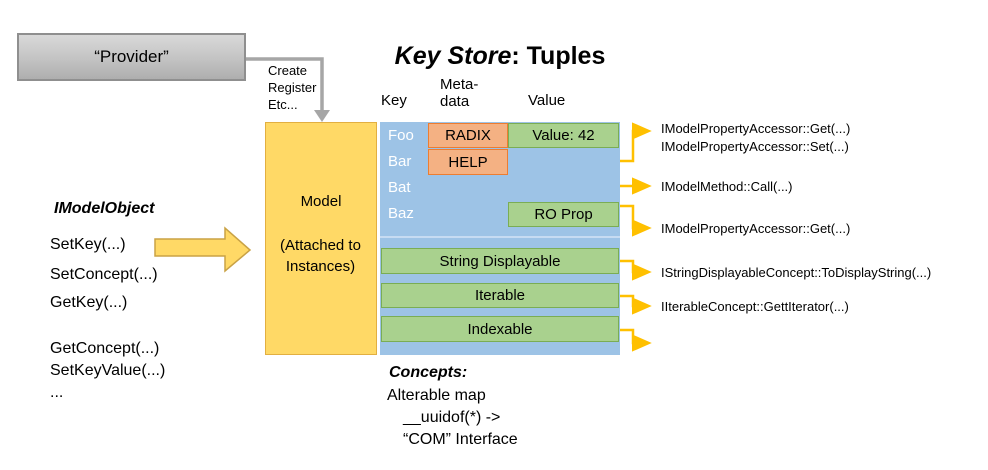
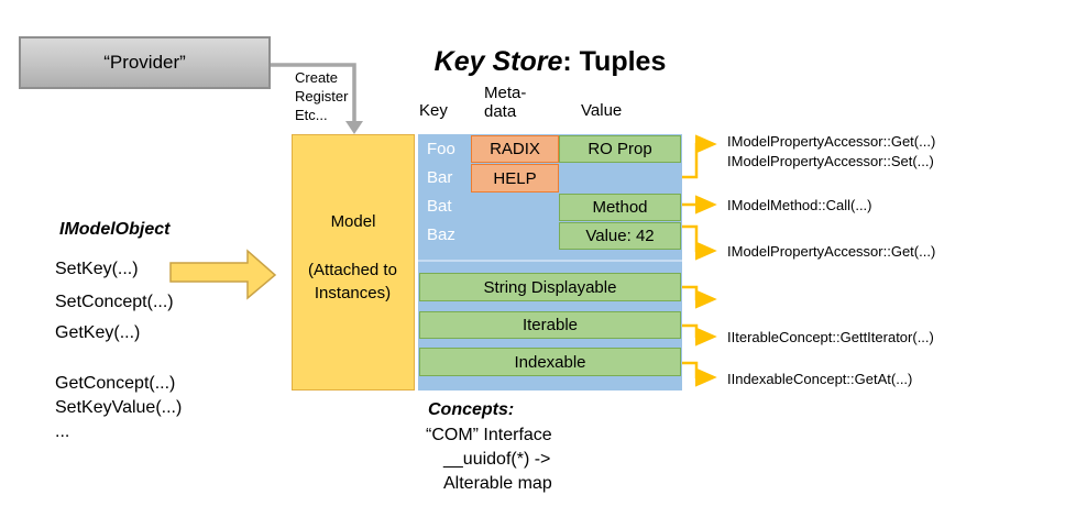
  “Provider”
  Create
  Register
  Etc...
  Key Store: Tuples
  Key
  Meta-
  data
  Value
  Model
  (Attached to Instances)
  Foo
  Bar
  Bat
  Baz
  RADIX
  HELP
- Value: 42
+ RO Prop
+ Method
- RO Prop
+ Value: 42
  String Displayable
  Iterable
  Indexable
  IModelObject
  SetKey(...)
  SetConcept(...)
  GetKey(...)
  GetConcept(...)
  SetKeyValue(...)
  ...
  IModelPropertyAccessor::Get(...)
  IModelPropertyAccessor::Set(...)
  IModelMethod::Call(...)
  IModelPropertyAccessor::Get(...)
- IStringDisplayableConcept::ToDisplayString(...)
  IIterableConcept::GettIterator(...)
+ IIndexableConcept::GetAt(...)
  Concepts:
- Alterable map
+ “COM” Interface
  __uuidof(*) ->
- “COM” Interface
+ Alterable map
